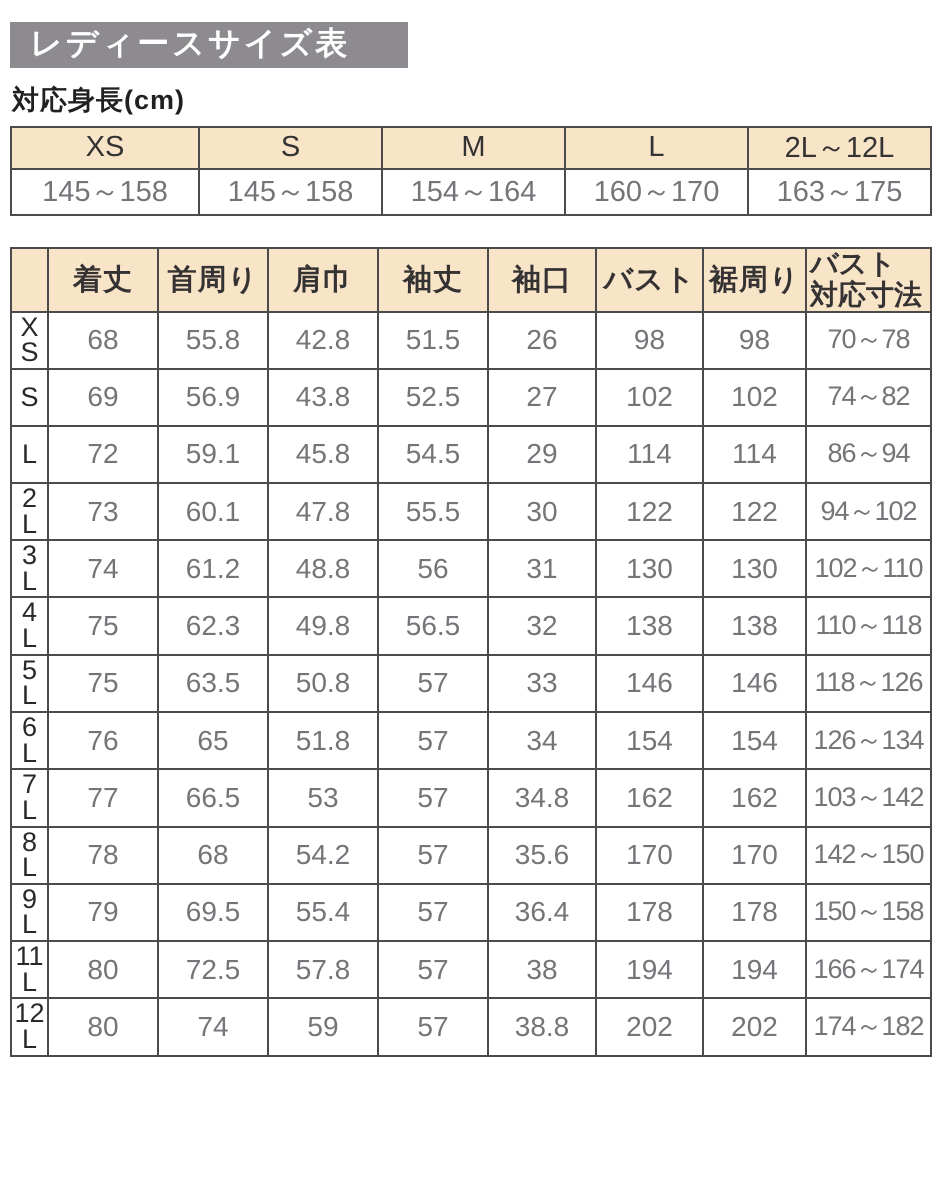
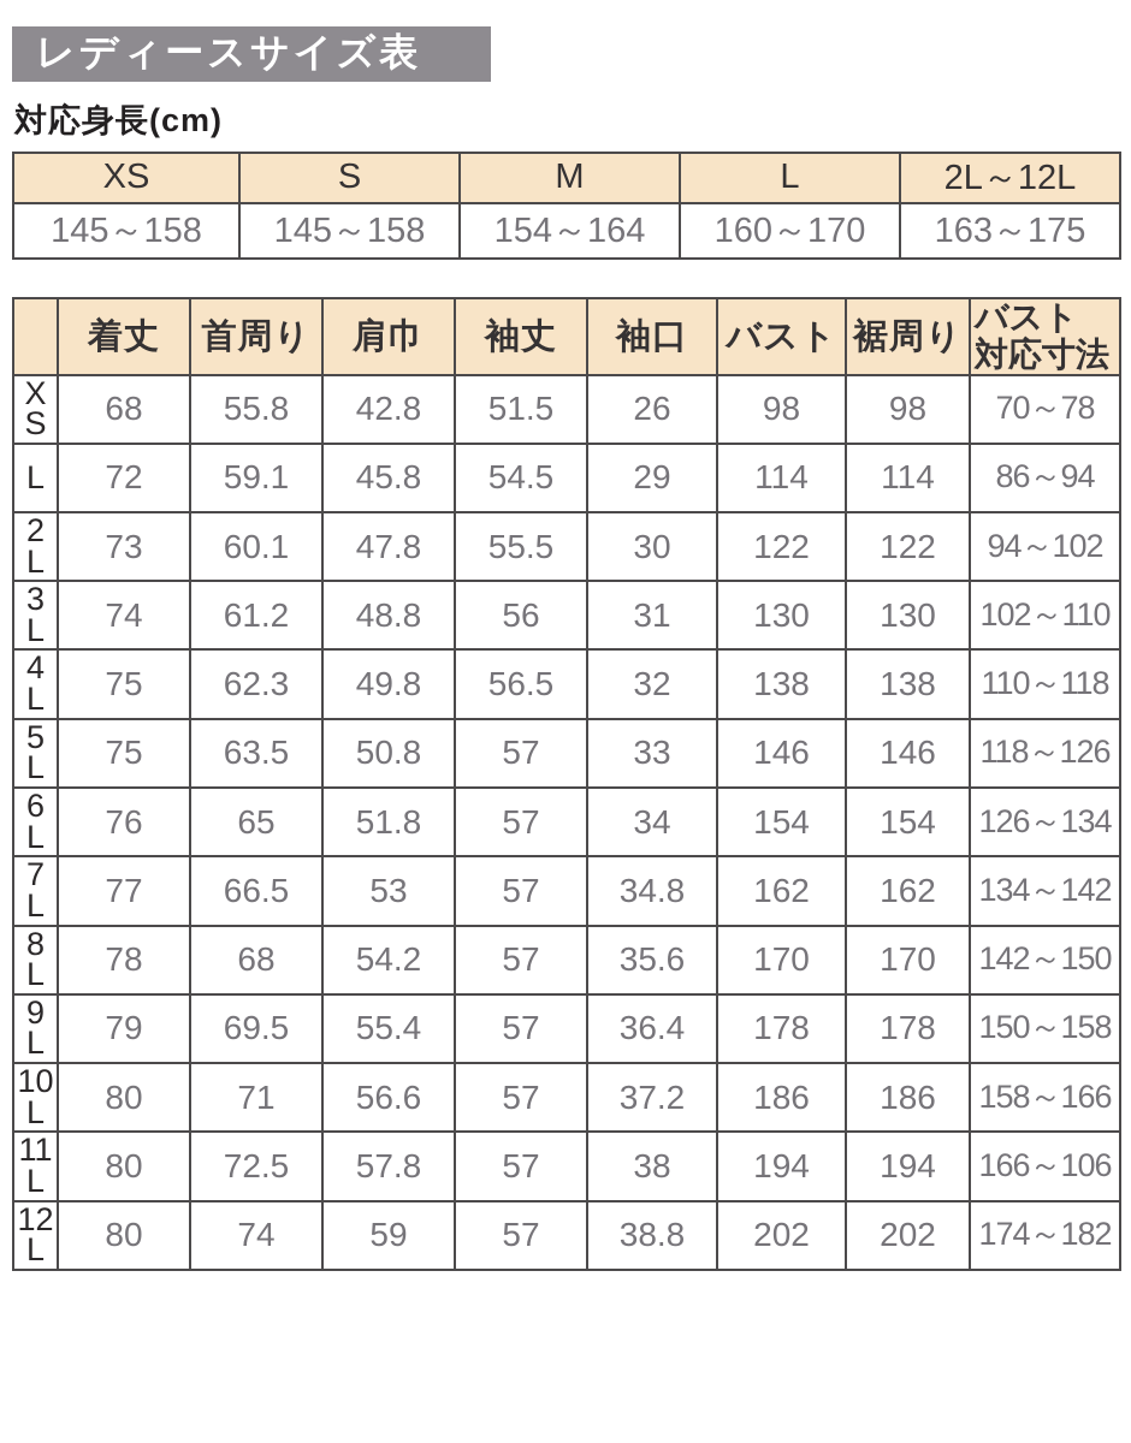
  レディースサイズ表
  対応身長(cm)
  XS	S	M	L	2L～12L
  145～158	145～158	154～164	160～170	163～175
  	着丈	首周り	肩巾	袖丈	袖口	バスト	裾周り	バスト 対応寸法
  X S	68	55.8	42.8	51.5	26	98	98	70～78
- S	69	56.9	43.8	52.5	27	102	102	74～82
  L	72	59.1	45.8	54.5	29	114	114	86～94
  2 L	73	60.1	47.8	55.5	30	122	122	94～102
  3 L	74	61.2	48.8	56	31	130	130	102～110
  4 L	75	62.3	49.8	56.5	32	138	138	110～118
  5 L	75	63.5	50.8	57	33	146	146	118～126
  6 L	76	65	51.8	57	34	154	154	126～134
- 7 L	77	66.5	53	57	34.8	162	162	103～142
+ 7 L	77	66.5	53	57	34.8	162	162	134～142
  8 L	78	68	54.2	57	35.6	170	170	142～150
  9 L	79	69.5	55.4	57	36.4	178	178	150～158
+ 10 L	80	71	56.6	57	37.2	186	186	158～166
- 11 L	80	72.5	57.8	57	38	194	194	166～174
+ 11 L	80	72.5	57.8	57	38	194	194	166～106
  12 L	80	74	59	57	38.8	202	202	174～182
